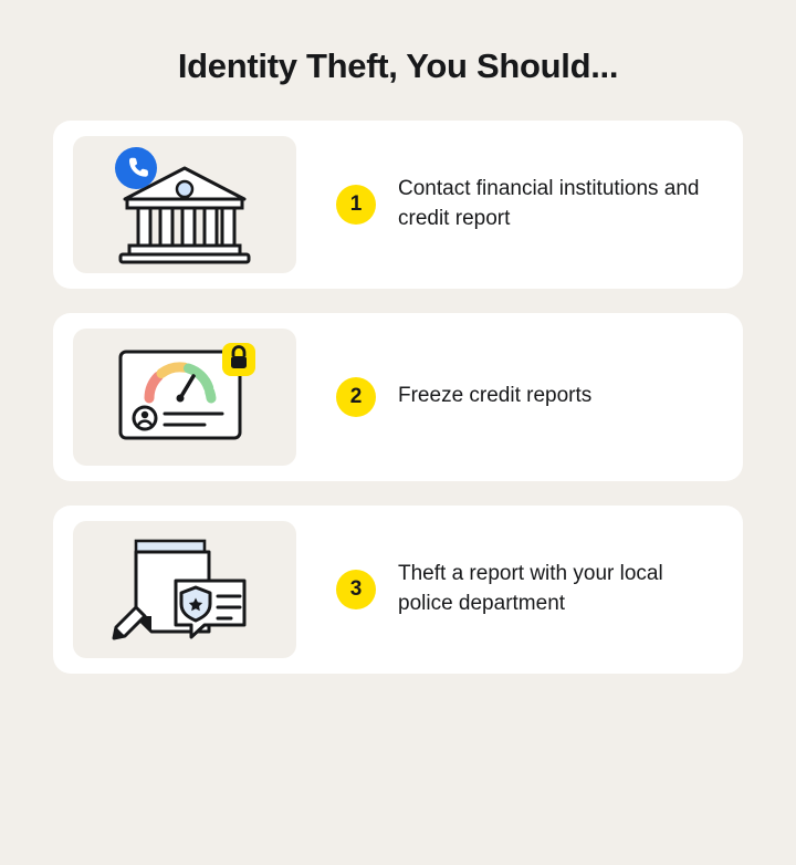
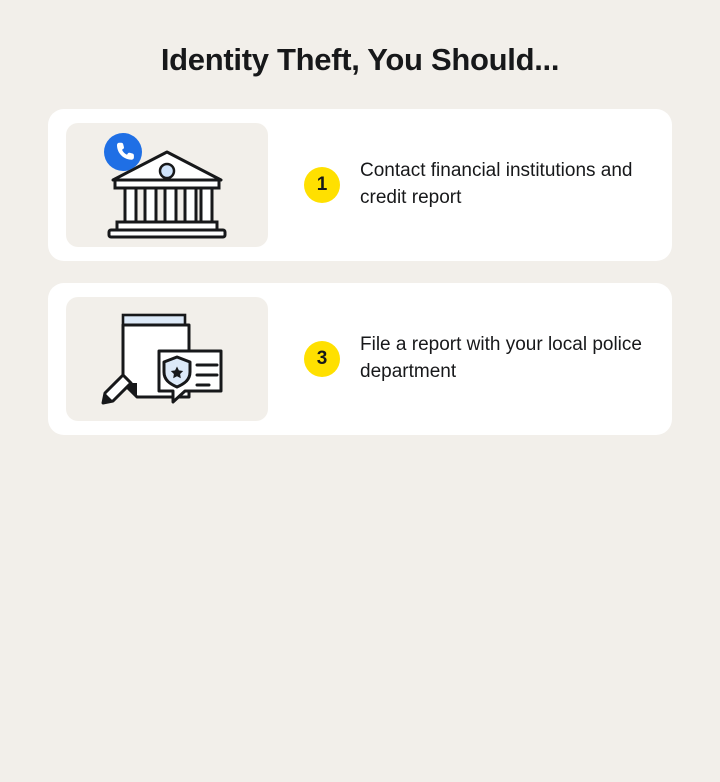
  Identity Theft, You Should...
  1
  Contact financial institutions and credit report
- 2
- Freeze credit reports
  3
- Theft a report with your local police department
+ File a report with your local police department
